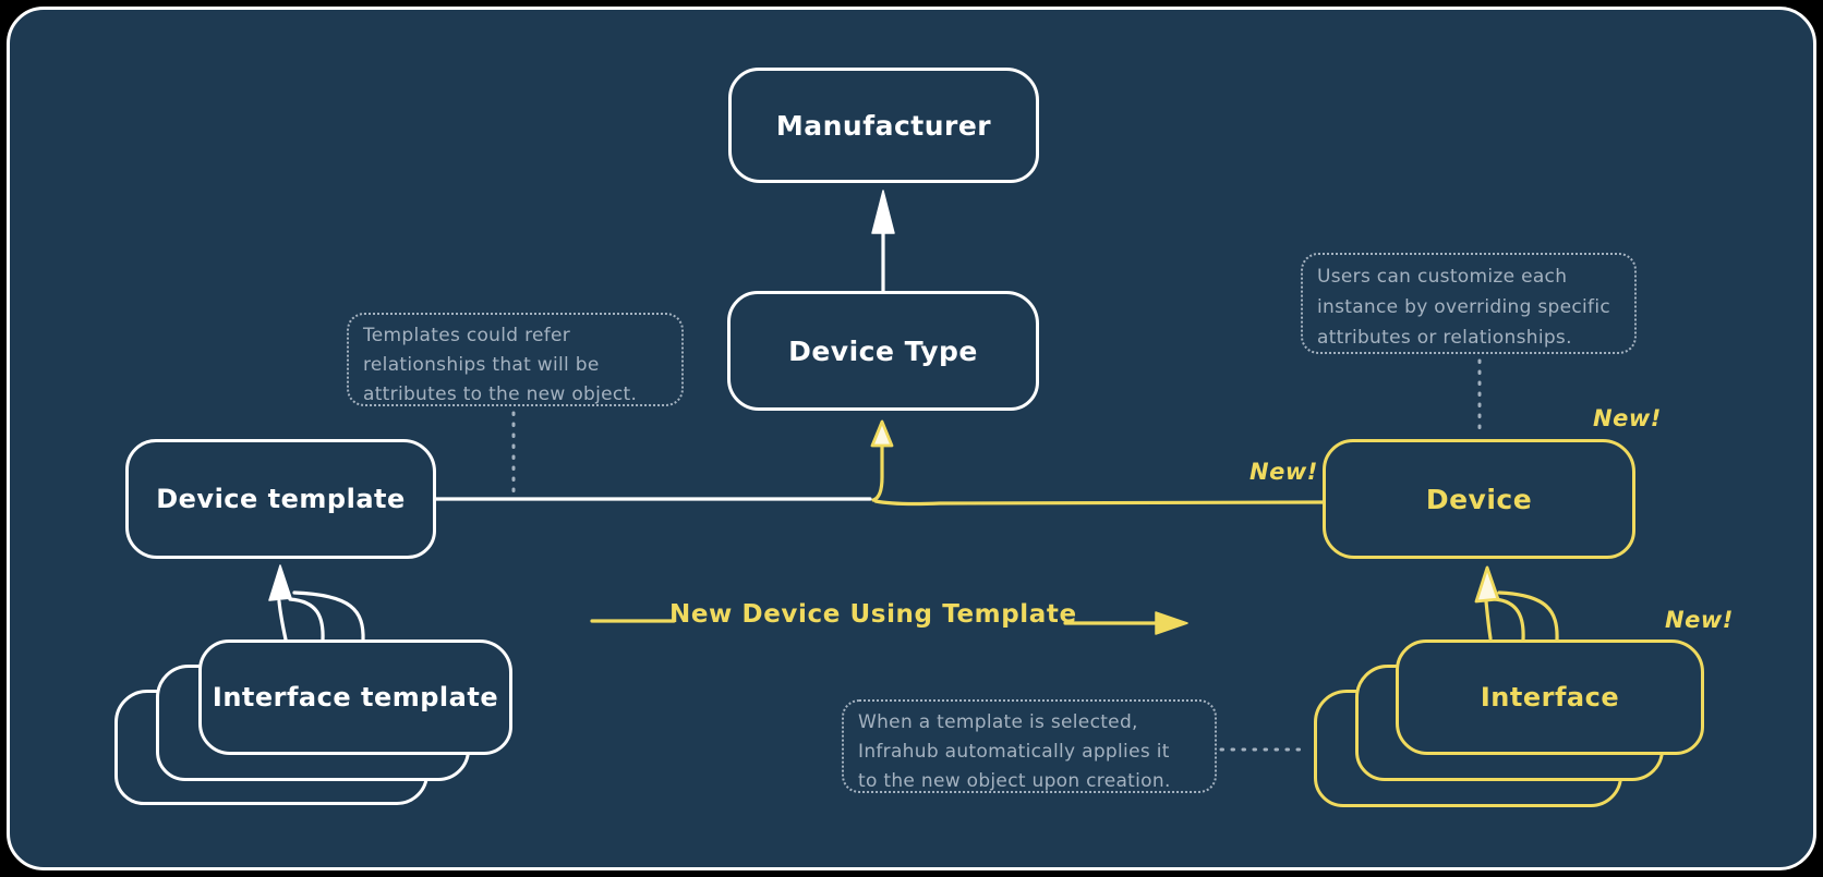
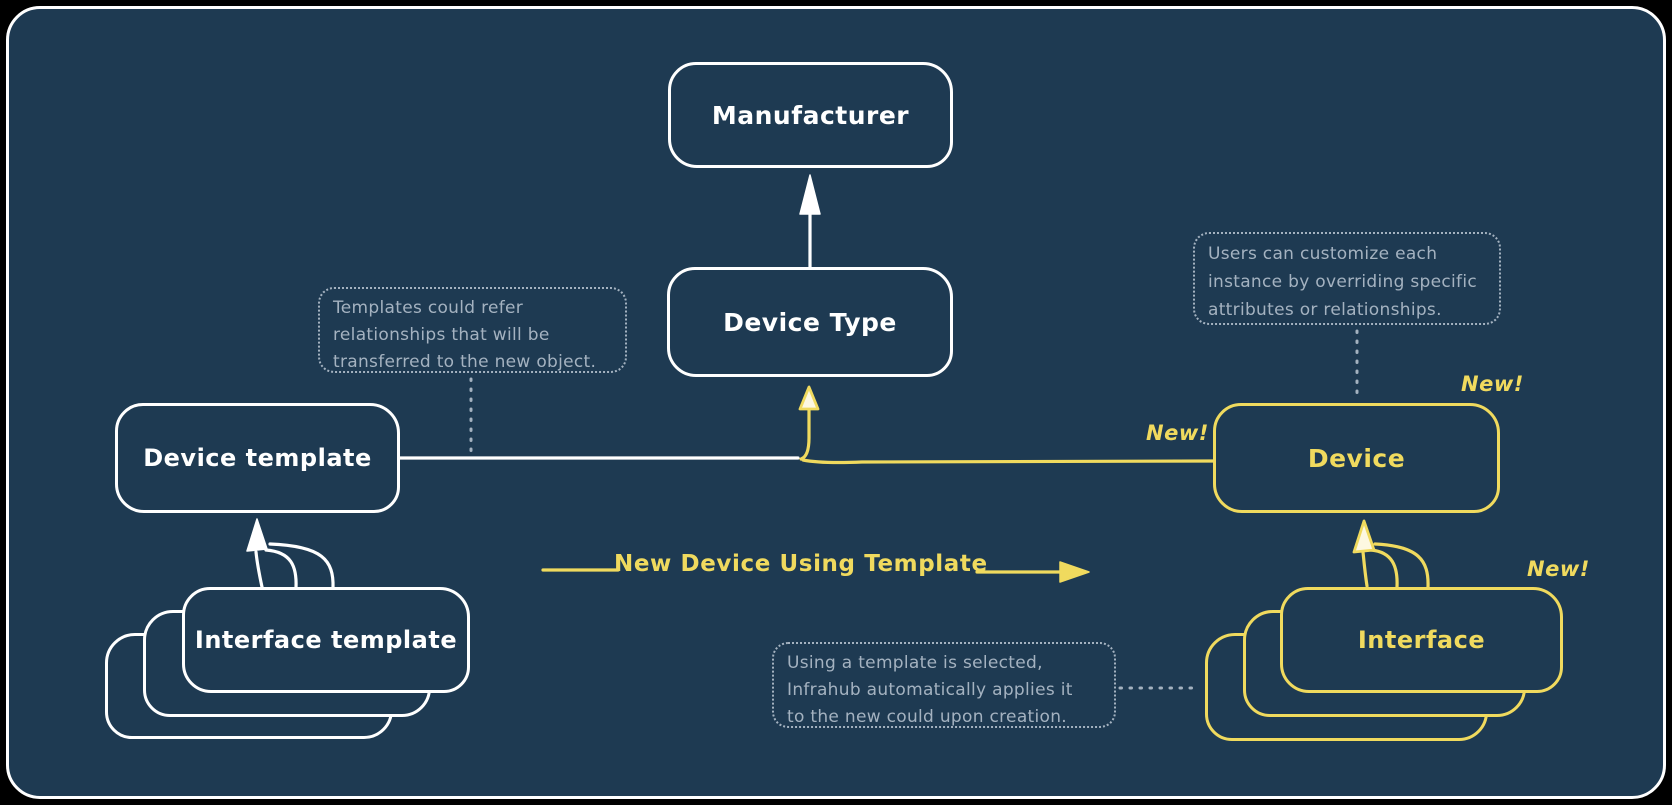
  Manufacturer
  Device Type
  Device template
  Interface template
  Device
  Interface
  Templates could refer
  relationships that will be
- attributes to the new object.
+ transferred to the new object.
  Users can customize each
  instance by overriding specific
  attributes or relationships.
- When a template is selected,
+ Using a template is selected,
  Infrahub automatically applies it
- to the new object upon creation.
+ to the new could upon creation.
  New!
  New!
  New!
  New Device Using Template
